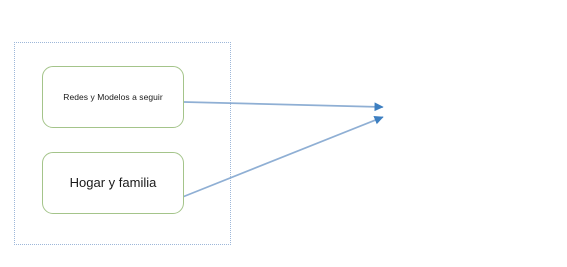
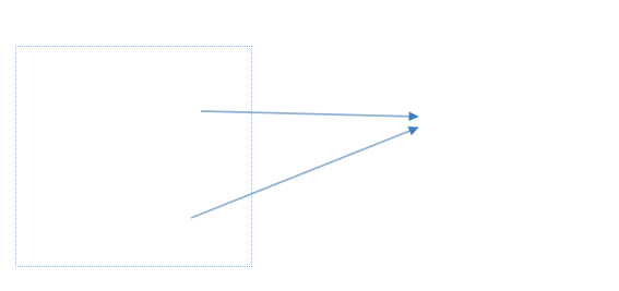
- Redes y Modelos a seguir
- Hogar y familia
